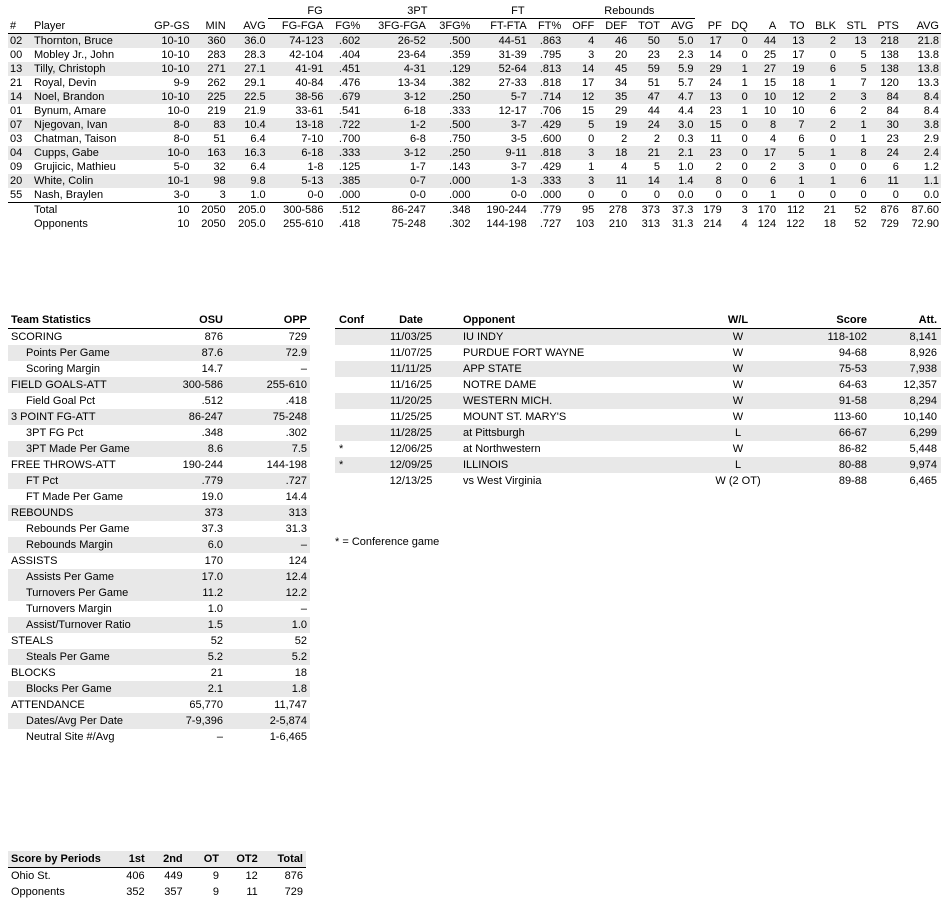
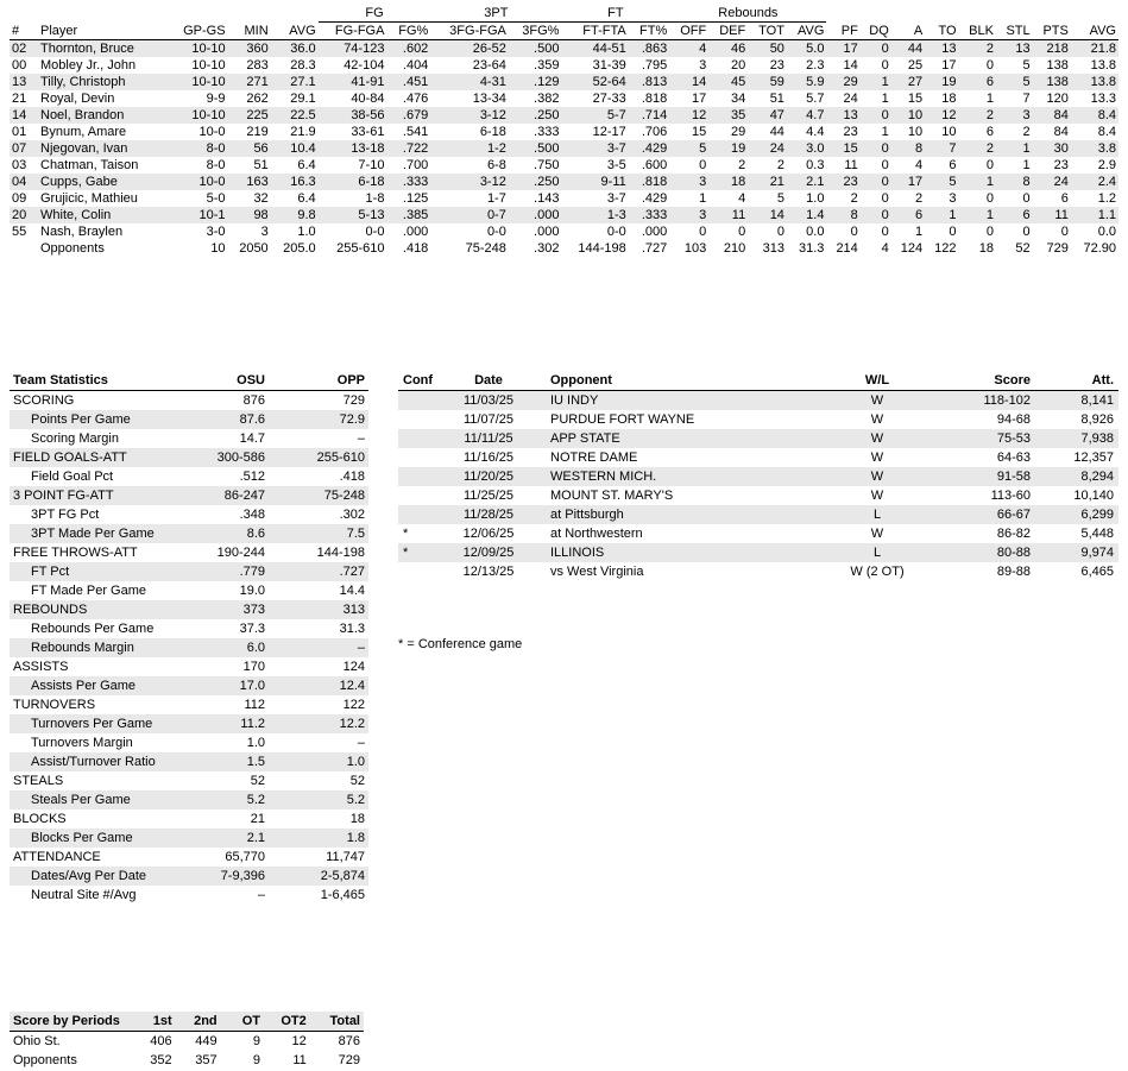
  					FG	3PT	FT	Rebounds
  #	Player	GP-GS	MIN	AVG	FG-FGA	FG%	3FG-FGA	3FG%	FT-FTA	FT%	OFF	DEF	TOT	AVG	PF	DQ	A	TO	BLK	STL	PTS	AVG
  02	Thornton, Bruce	10-10	360	36.0	74-123	.602	26-52	.500	44-51	.863	4	46	50	5.0	17	0	44	13	2	13	218	21.8
  00	Mobley Jr., John	10-10	283	28.3	42-104	.404	23-64	.359	31-39	.795	3	20	23	2.3	14	0	25	17	0	5	138	13.8
  13	Tilly, Christoph	10-10	271	27.1	41-91	.451	4-31	.129	52-64	.813	14	45	59	5.9	29	1	27	19	6	5	138	13.8
  21	Royal, Devin	9-9	262	29.1	40-84	.476	13-34	.382	27-33	.818	17	34	51	5.7	24	1	15	18	1	7	120	13.3
  14	Noel, Brandon	10-10	225	22.5	38-56	.679	3-12	.250	5-7	.714	12	35	47	4.7	13	0	10	12	2	3	84	8.4
  01	Bynum, Amare	10-0	219	21.9	33-61	.541	6-18	.333	12-17	.706	15	29	44	4.4	23	1	10	10	6	2	84	8.4
- 07	Njegovan, Ivan	8-0	83	10.4	13-18	.722	1-2	.500	3-7	.429	5	19	24	3.0	15	0	8	7	2	1	30	3.8
+ 07	Njegovan, Ivan	8-0	56	10.4	13-18	.722	1-2	.500	3-7	.429	5	19	24	3.0	15	0	8	7	2	1	30	3.8
  03	Chatman, Taison	8-0	51	6.4	7-10	.700	6-8	.750	3-5	.600	0	2	2	0.3	11	0	4	6	0	1	23	2.9
  04	Cupps, Gabe	10-0	163	16.3	6-18	.333	3-12	.250	9-11	.818	3	18	21	2.1	23	0	17	5	1	8	24	2.4
  09	Grujicic, Mathieu	5-0	32	6.4	1-8	.125	1-7	.143	3-7	.429	1	4	5	1.0	2	0	2	3	0	0	6	1.2
  20	White, Colin	10-1	98	9.8	5-13	.385	0-7	.000	1-3	.333	3	11	14	1.4	8	0	6	1	1	6	11	1.1
  55	Nash, Braylen	3-0	3	1.0	0-0	.000	0-0	.000	0-0	.000	0	0	0	0.0	0	0	1	0	0	0	0	0.0
- 	Total	10	2050	205.0	300-586	.512	86-247	.348	190-244	.779	95	278	373	37.3	179	3	170	112	21	52	876	87.60
  	Opponents	10	2050	205.0	255-610	.418	75-248	.302	144-198	.727	103	210	313	31.3	214	4	124	122	18	52	729	72.90
  Team Statistics	OSU	OPP
  SCORING	876	729
  Points Per Game	87.6	72.9
  Scoring Margin	14.7	–
  FIELD GOALS-ATT	300-586	255-610
  Field Goal Pct	.512	.418
  3 POINT FG-ATT	86-247	75-248
  3PT FG Pct	.348	.302
  3PT Made Per Game	8.6	7.5
  FREE THROWS-ATT	190-244	144-198
  FT Pct	.779	.727
  FT Made Per Game	19.0	14.4
  REBOUNDS	373	313
  Rebounds Per Game	37.3	31.3
  Rebounds Margin	6.0	–
  ASSISTS	170	124
  Assists Per Game	17.0	12.4
+ TURNOVERS	112	122
  Turnovers Per Game	11.2	12.2
  Turnovers Margin	1.0	–
  Assist/Turnover Ratio	1.5	1.0
  STEALS	52	52
  Steals Per Game	5.2	5.2
  BLOCKS	21	18
  Blocks Per Game	2.1	1.8
  ATTENDANCE	65,770	11,747
  Dates/Avg Per Date	7-9,396	2-5,874
  Neutral Site #/Avg	–	1-6,465
  Conf	Date	Opponent	W/L	Score	Att.
  	11/03/25	IU INDY	W	118-102	8,141
  	11/07/25	PURDUE FORT WAYNE	W	94-68	8,926
  	11/11/25	APP STATE	W	75-53	7,938
  	11/16/25	NOTRE DAME	W	64-63	12,357
  	11/20/25	WESTERN MICH.	W	91-58	8,294
  	11/25/25	MOUNT ST. MARY'S	W	113-60	10,140
  	11/28/25	at Pittsburgh	L	66-67	6,299
  *	12/06/25	at Northwestern	W	86-82	5,448
  *	12/09/25	ILLINOIS	L	80-88	9,974
  	12/13/25	vs West Virginia	W (2 OT)	89-88	6,465
  * = Conference game
  Score by Periods	1st	2nd	OT	OT2	Total
  Ohio St.	406	449	9	12	876
  Opponents	352	357	9	11	729
